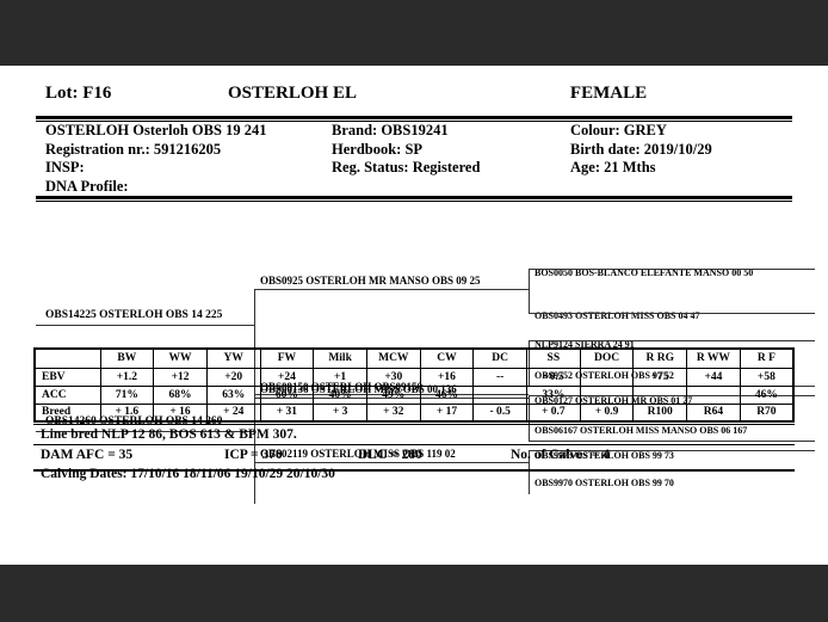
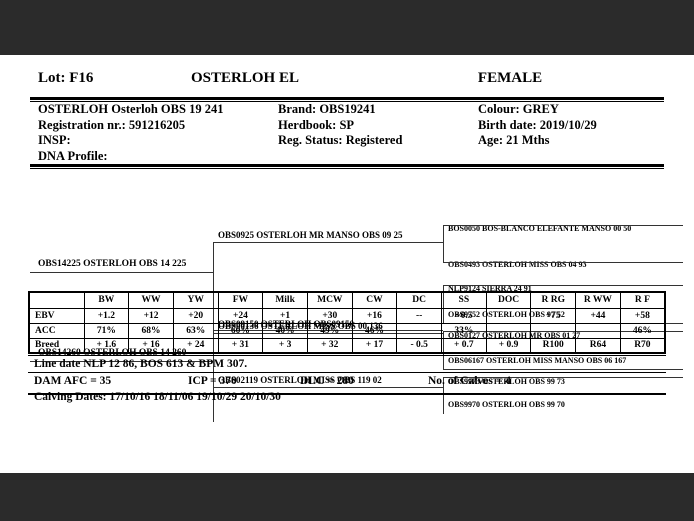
  Lot: F16
  OSTERLOH EL
  FEMALE
  OSTERLOH Osterloh OBS 19 241
  Registration nr.: 591216205
  INSP:
  DNA Profile:
  Brand: OBS19241
  Herdbook: SP
  Reg. Status: Registered
  Colour: GREY
  Birth date: 2019/10/29
  Age: 21 Mths
  OBS14225 OSTERLOH OBS 14 225
  OBS14260 OSTERLOH OBS 14 260
  OBS0925 OSTERLOH MR MANSO OBS 09 25
  OBS00136 OSTERLOH MISS OBS 00 136
  OBS09150 OSTERLOH OBS09150
  OBS02119 OSTERLOH MISS OBS 119 02
  BOS0050 BOS-BLANCO ELEFANTE MANSO 00 50
- OBS0493 OSTERLOH MISS OBS 04 47
+ OBS0493 OSTERLOH MISS OBS 04 93
  NLP9124 SIERRA 24 91
  OBS9752 OSTERLOH OBS 97 52
  OBS0127 OSTERLOH MR OBS 01 27
  OBS06167 OSTERLOH MISS MANSO OBS 06 167
  OBS9973 OSTERLOH OBS 99 73
  OBS9970 OSTERLOH OBS 99 70
  	BW	WW	YW	FW	Milk	MCW	CW	DC	SS	DOC	R RG	R WW	R F
  EBV	+1.2	+12	+20	+24	+1	+30	+16	--	+0.5		+75	+44	+58
  ACC	71%	68%	63%	60%	40%	49%	46%		33%				46%
  Breed	+ 1.6	+ 16	+ 24	+ 31	+ 3	+ 32	+ 17	- 0.5	+ 0.7	+ 0.9	R100	R64	R70
- Line bred NLP 12 86, BOS 613 & BPM 307.
+ Line date NLP 12 86, BOS 613 & BPM 307.
  DAM AFC = 35
  ICP = 370
  DLC = 280
  No. of Calves = 4
  Calving Dates: 17/10/16 18/11/06 19/10/29 20/10/30
